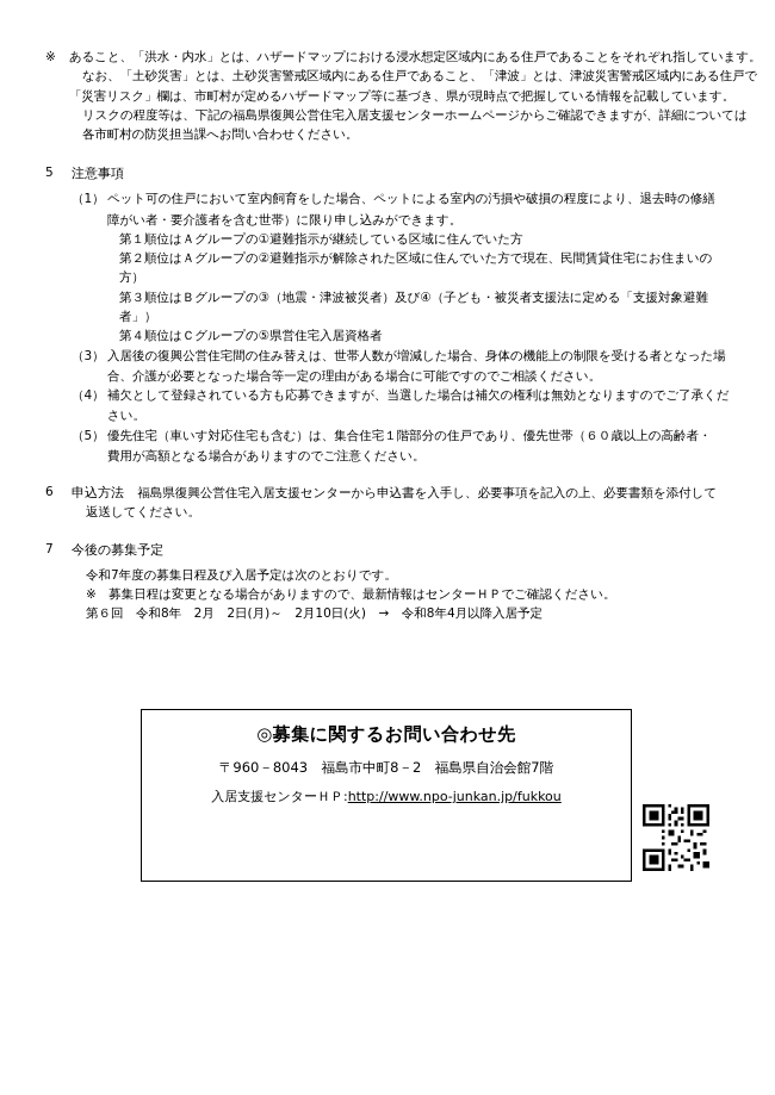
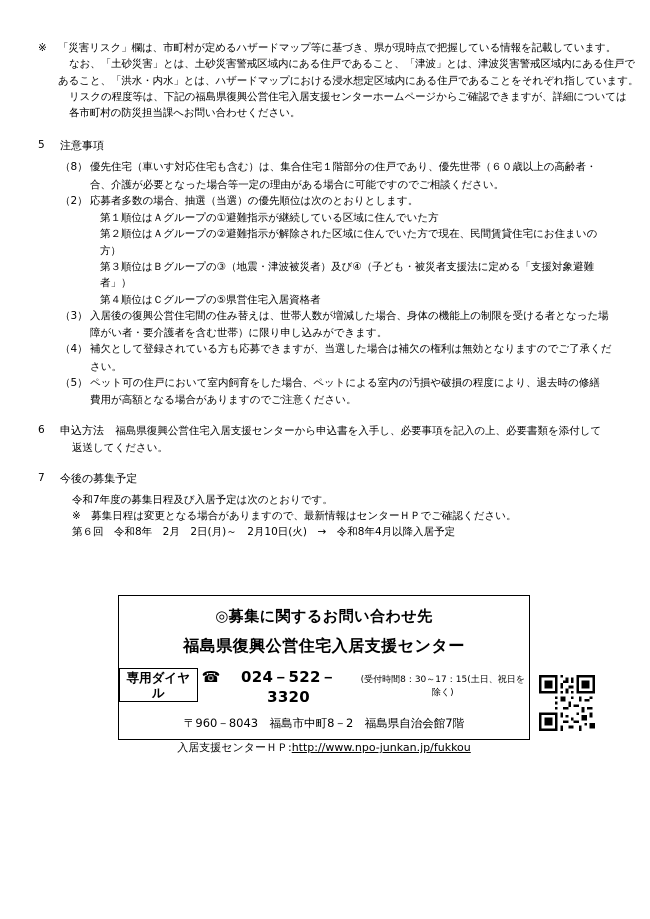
  ※
- あること、「洪水・内水」とは、ハザードマップにおける浸水想定区域内にある住戸であることをそれぞれ指しています。
+ 「災害リスク」欄は、市町村が定めるハザードマップ等に基づき、県が現時点で把握している情報を記載しています。
  なお、「土砂災害」とは、土砂災害警戒区域内にある住戸であること、「津波」とは、津波災害警戒区域内にある住戸で
- 「災害リスク」欄は、市町村が定めるハザードマップ等に基づき、県が現時点で把握している情報を記載しています。
+ あること、「洪水・内水」とは、ハザードマップにおける浸水想定区域内にある住戸であることをそれぞれ指しています。
  リスクの程度等は、下記の福島県復興公営住宅入居支援センターホームページからご確認できますが、詳細については
  各市町村の防災担当課へお問い合わせください。
  5
  注意事項
- （1）
+ （8）
- ペット可の住戸において室内飼育をした場合、ペットによる室内の汚損や破損の程度により、退去時の修繕
+ 優先住宅（車いす対応住宅も含む）は、集合住宅１階部分の住戸であり、優先世帯（６０歳以上の高齢者・
- 障がい者・要介護者を含む世帯）に限り申し込みができます。
+ 合、介護が必要となった場合等一定の理由がある場合に可能ですのでご相談ください。
+ （2）
+ 応募者多数の場合、抽選（当選）の優先順位は次のとおりとします。
  第１順位はＡグループの①避難指示が継続している区域に住んでいた方
  第２順位はＡグループの②避難指示が解除された区域に住んでいた方で現在、民間賃貸住宅にお住まいの
  方）
  第３順位はＢグループの③（地震・津波被災者）及び④（子ども・被災者支援法に定める「支援対象避難者」）
  第４順位はＣグループの⑤県営住宅入居資格者
  （3）
  入居後の復興公営住宅間の住み替えは、世帯人数が増減した場合、身体の機能上の制限を受ける者となった場
- 合、介護が必要となった場合等一定の理由がある場合に可能ですのでご相談ください。
+ 障がい者・要介護者を含む世帯）に限り申し込みができます。
  （4）
  補欠として登録されている方も応募できますが、当選した場合は補欠の権利は無効となりますのでご了承くだ
  さい。
  （5）
- 優先住宅（車いす対応住宅も含む）は、集合住宅１階部分の住戸であり、優先世帯（６０歳以上の高齢者・
+ ペット可の住戸において室内飼育をした場合、ペットによる室内の汚損や破損の程度により、退去時の修繕
  費用が高額となる場合がありますのでご注意ください。
  6
  申込方法 福島県復興公営住宅入居支援センターから申込書を入手し、必要事項を記入の上、必要書類を添付して
  返送してください。
  7
  今後の募集予定
  令和7年度の募集日程及び入居予定は次のとおりです。
  ※ 募集日程は変更となる場合がありますので、最新情報はセンターＨＰでご確認ください。
  第６回 令和8年 2月 2日(月)～ 2月10日(火) → 令和8年4月以降入居予定
  ◎募集に関するお問い合わせ先
+ 福島県復興公営住宅入居支援センター
+ 専用ダイヤル
+ ☎
+ 024－522－3320
+ (受付時間8：30～17：15(土日、祝日を除く)
  〒960－8043 福島市中町8－2 福島県自治会館7階
  入居支援センターＨＰ:http://www.npo-junkan.jp/fukkou
